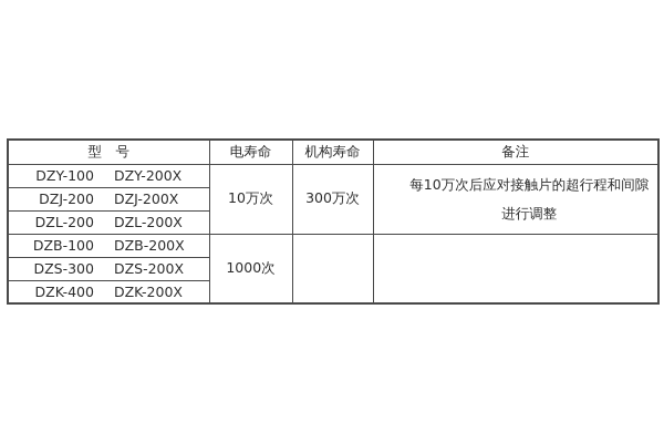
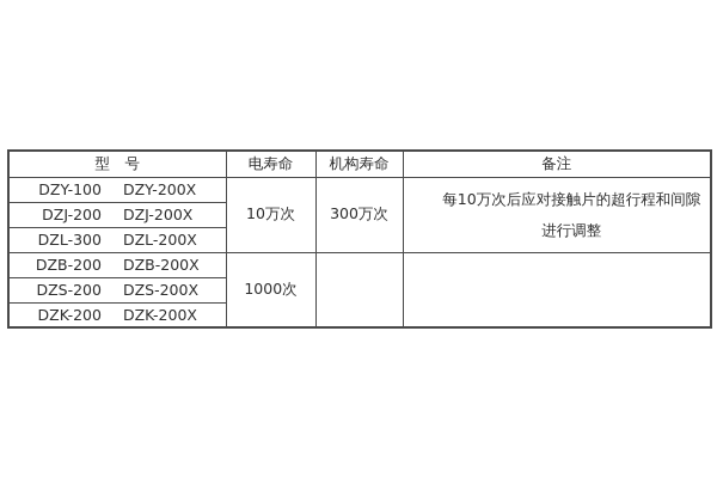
  型 号	电寿命	机构寿命	备注
  DZY-100 DZY-200X	10万次	300万次	每10万次后应对接触片的超行程和间隙 进行调整
  DZJ-200 DZJ-200X
- DZL-200 DZL-200X
+ DZL-300 DZL-200X
- DZB-100 DZB-200X	1000次
+ DZB-200 DZB-200X	1000次
- DZS-300 DZS-200X
+ DZS-200 DZS-200X
- DZK-400 DZK-200X
+ DZK-200 DZK-200X
